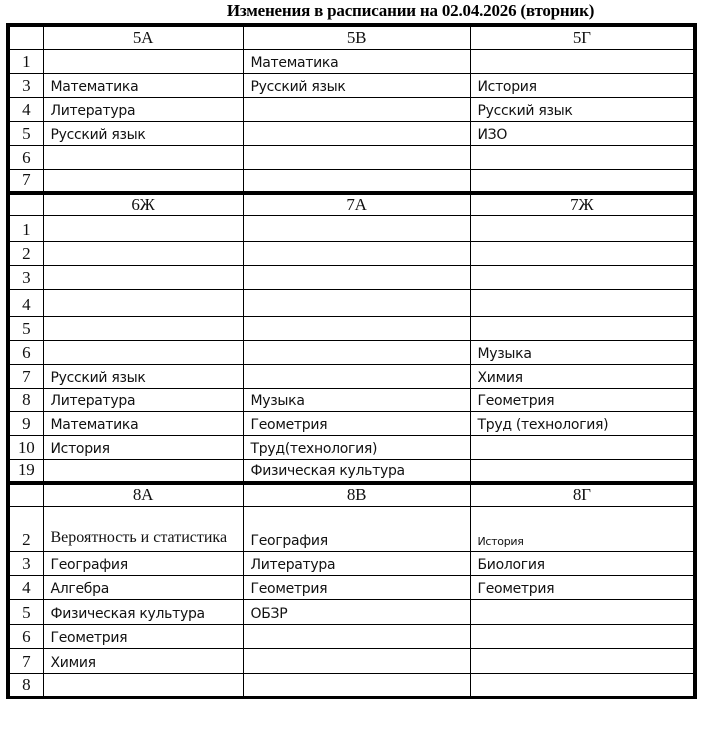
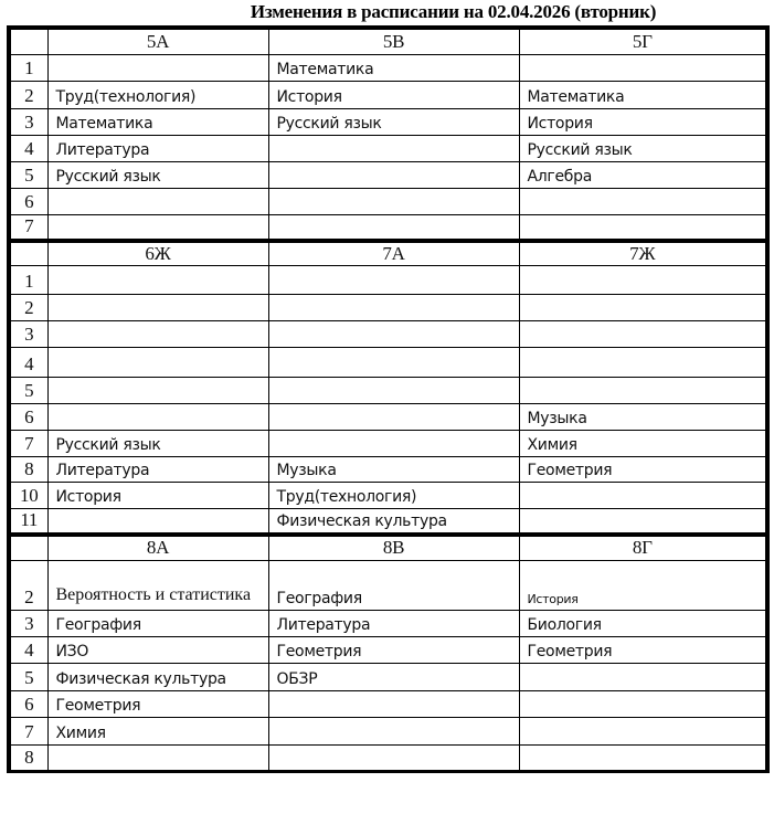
  Изменения в расписании на 02.04.2026 (вторник)
  	5А	5В	5Г
  1		Математика
+ 2	Труд(технология)	История	Математика
  3	Математика	Русский язык	История
  4	Литература		Русский язык
- 5	Русский язык		ИЗО
+ 5	Русский язык		Алгебра
  6
  7
  	6Ж	7А	7Ж
  1
  2
  3
  4
  5
  6			Музыка
  7	Русский язык		Химия
  8	Литература	Музыка	Геометрия
- 9	Математика	Геометрия	Труд (технология)
  10	История	Труд(технология)
- 19		Физическая культура
+ 11		Физическая культура
  	8А	8В	8Г
  2	Вероятность и статистика	География	История
  3	География	Литература	Биология
- 4	Алгебра	Геометрия	Геометрия
+ 4	ИЗО	Геометрия	Геометрия
  5	Физическая культура	ОБЗР
  6	Геометрия
  7	Химия
  8
